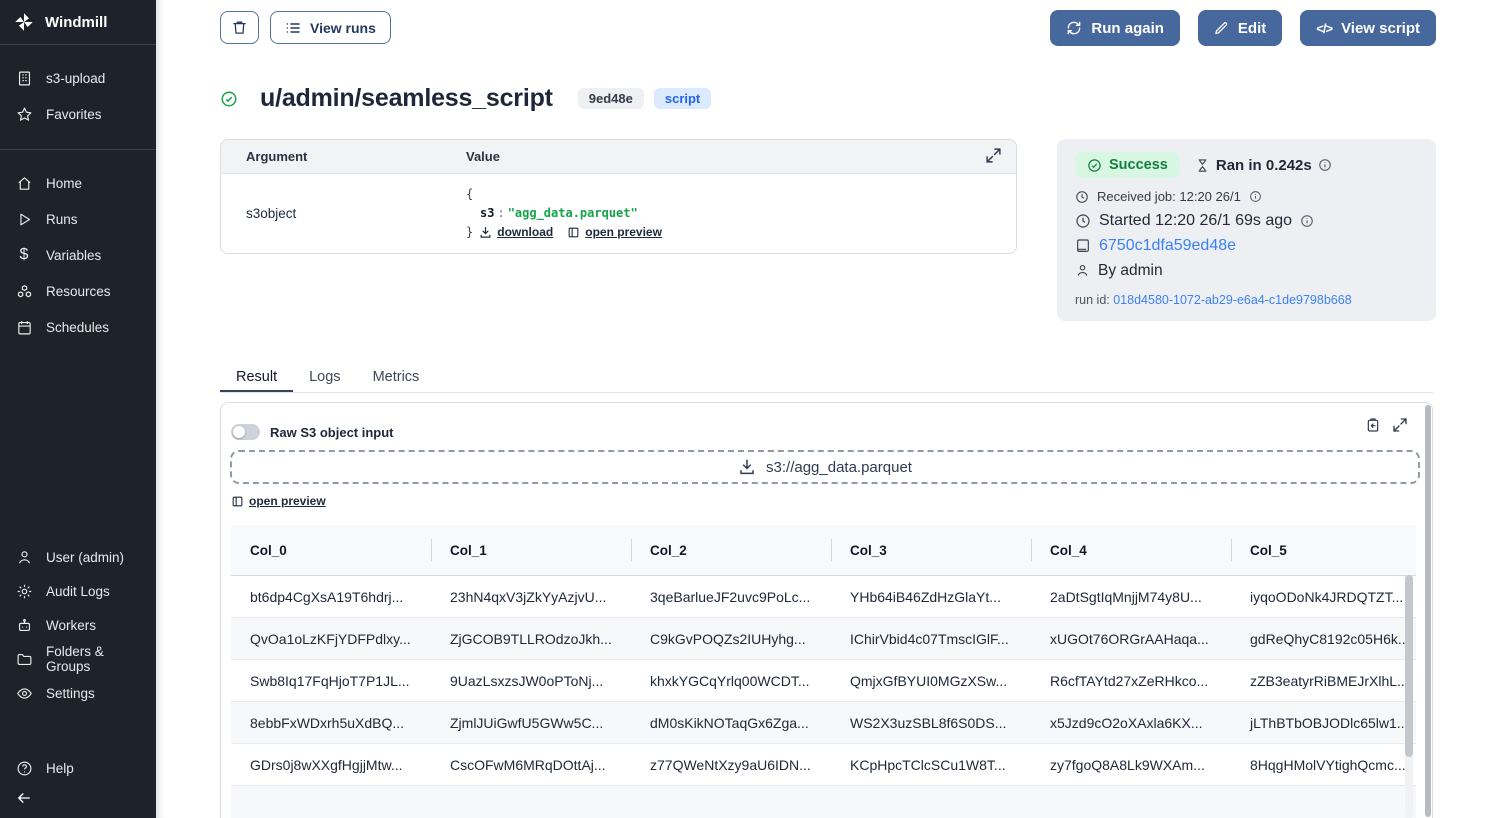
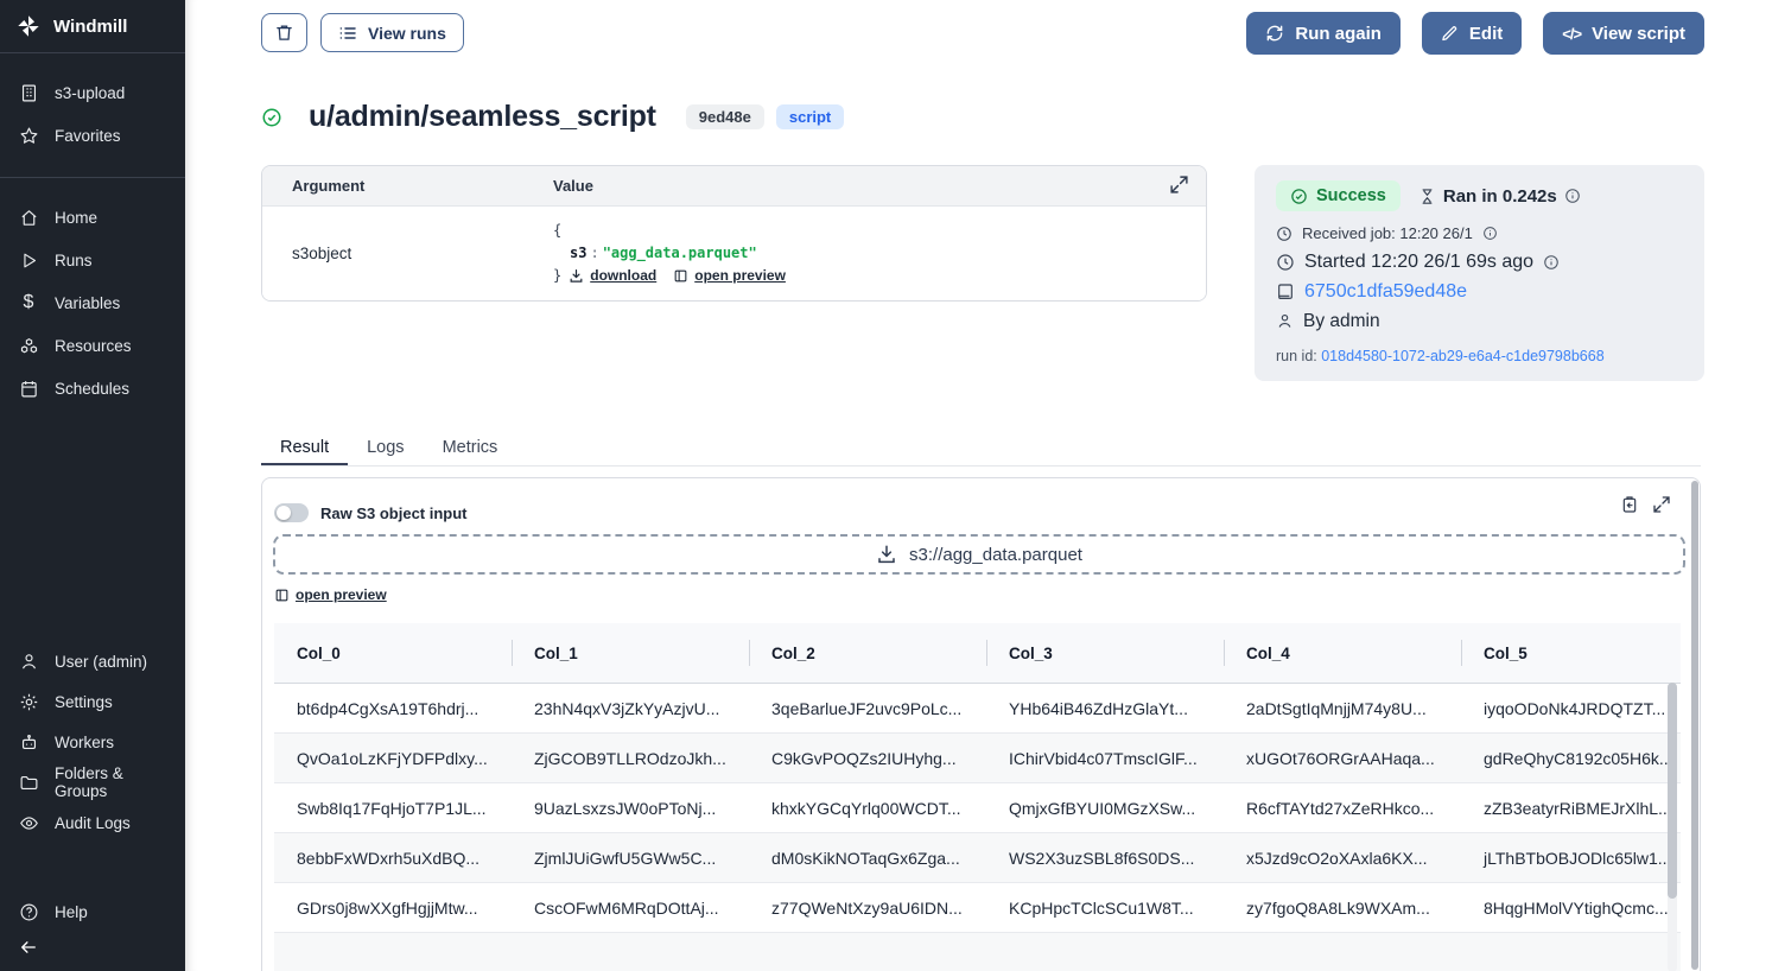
  Windmill
  s3-upload
  Favorites
  Home
  Runs
  $
  Variables
  Resources
  Schedules
  User (admin)
- Audit Logs
+ Settings
  Workers
  Folders & Groups
- Settings
+ Audit Logs
  Help
  View runs
  Run again
  Edit
  </>
  View script
  u/admin/seamless_script
  9ed48e
  script
  Argument
  Value
  s3object
  {
  s3 : "agg_data.parquet"
  }
  download
  open preview
  Success
  Ran in 0.242s
  Received job: 12:20 26/1
  Started 12:20 26/1 69s ago
  6750c1dfa59ed48e
  By admin
  run id: 018d4580-1072-ab29-e6a4-c1de9798b668
  Result
  Logs
  Metrics
  Raw S3 object input
  s3://agg_data.parquet
  open preview
  Col_0	Col_1	Col_2	Col_3	Col_4	Col_5
  bt6dp4CgXsA19T6hdrj...	23hN4qxV3jZkYyAzjvU...	3qeBarlueJF2uvc9PoLc...	YHb64iB46ZdHzGlaYt...	2aDtSgtIqMnjjM74y8U...	iyqoODoNk4JRDQTZT...
  QvOa1oLzKFjYDFPdlxy...	ZjGCOB9TLLROdzoJkh...	C9kGvPOQZs2IUHyhg...	IChirVbid4c07TmscIGlF...	xUGOt76ORGrAAHaqa...	gdReQhyC8192c05H6k..
  Swb8Iq17FqHjoT7P1JL...	9UazLsxzsJW0oPToNj...	khxkYGCqYrlq00WCDT...	QmjxGfBYUI0MGzXSw...	R6cfTAYtd27xZeRHkco...	zZB3eatyrRiBMEJrXlhL..
  8ebbFxWDxrh5uXdBQ...	ZjmlJUiGwfU5GWw5C...	dM0sKikNOTaqGx6Zga...	WS2X3uzSBL8f6S0DS...	x5Jzd9cO2oXAxla6KX...	jLThBTbOBJODlc65lw1..
  GDrs0j8wXXgfHgjjMtw...	CscOFwM6MRqDOttAj...	z77QWeNtXzy9aU6IDN...	KCpHpcTClcSCu1W8T...	zy7fgoQ8A8Lk9WXAm...	8HqgHMolVYtighQcmc...
